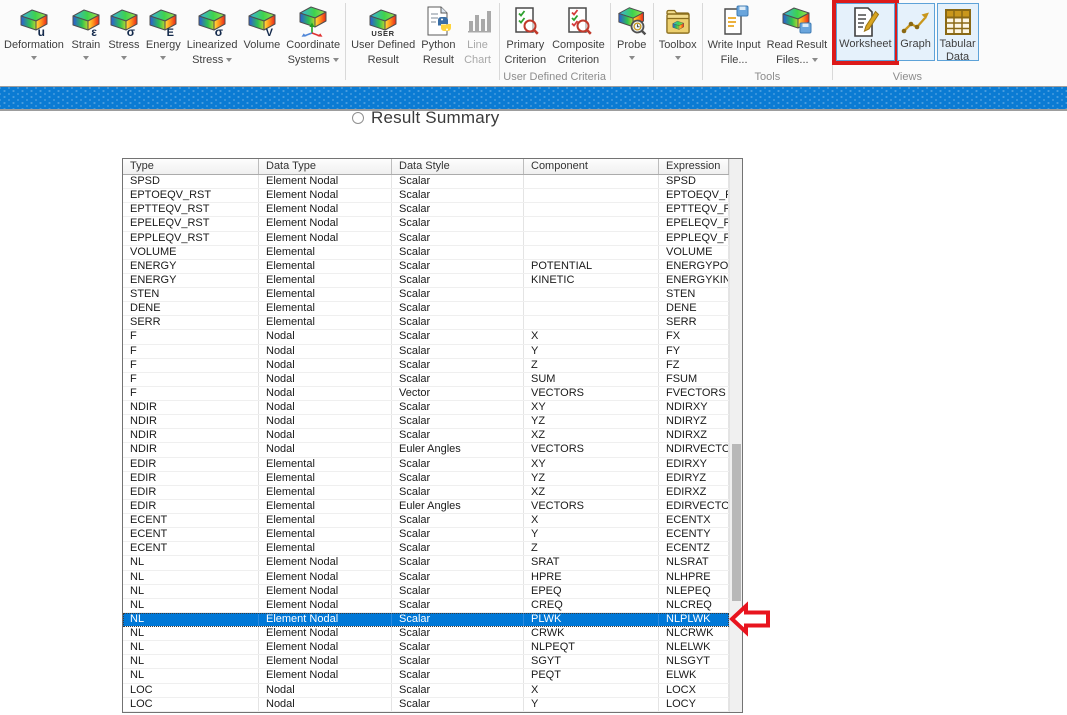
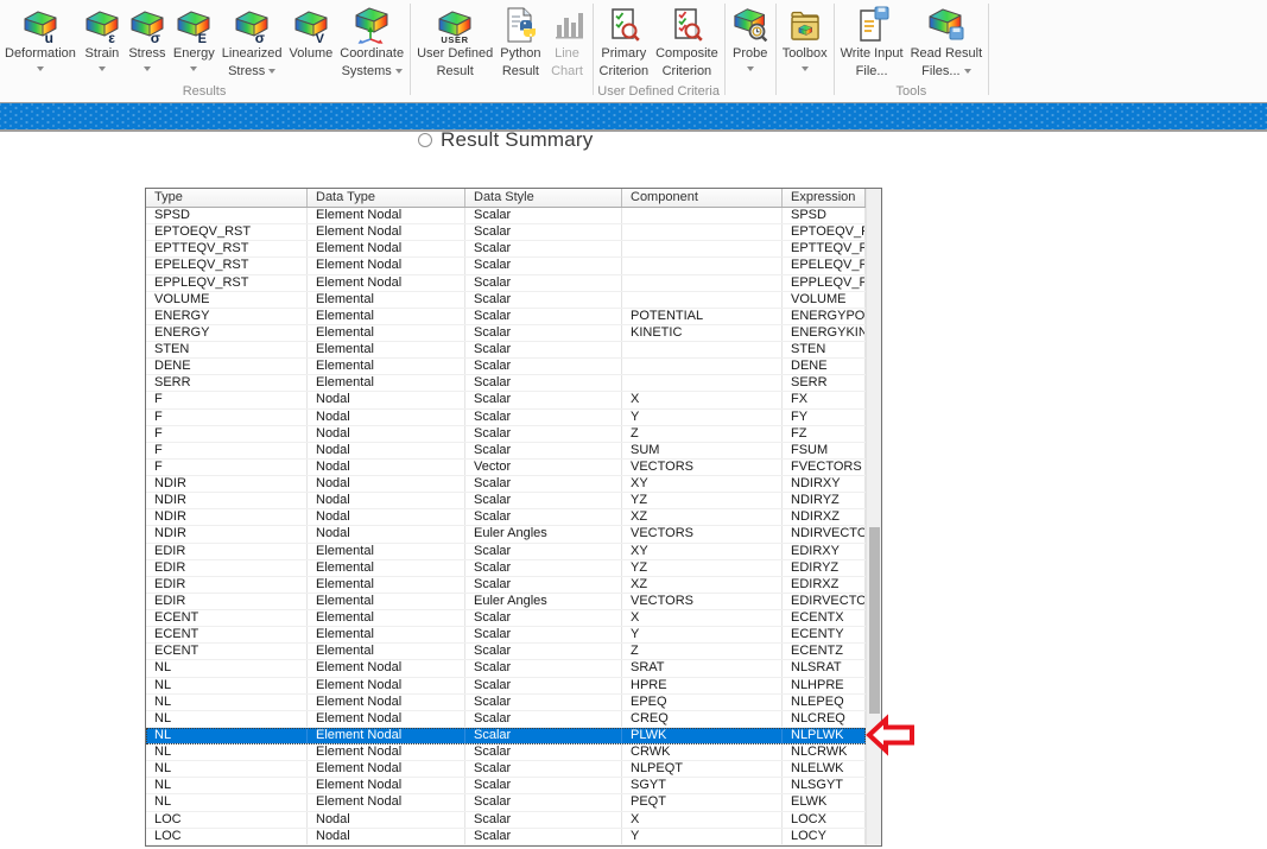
  u
  Deformation
  ε
  Strain
  σ
  Stress
  E
  Energy
  σ
  Linearized
  Stress
  V
  Volume
  Coordinate
  Systems
+ Results
  USER
  User Defined
  Result
  Python
  Result
  Line
  Chart
  Primary
  Criterion
  Composite
  Criterion
  User Defined Criteria
  Probe
  Toolbox
  Write Input
  File...
  Read Result
  Files...
  Tools
- Worksheet
- Graph
- Tabular
- Data
- Views
  Result Summary
  Type
  Data Type
  Data Style
  Component
  Expression
  SPSD
  Element Nodal
  Scalar
  SPSD
  EPTOEQV_RST
  Element Nodal
  Scalar
  EPTOEQV_
  EPTTEQV_RST
  Element Nodal
  Scalar
  EPTTEQV_R
  EPELEQV_RST
  Element Nodal
  Scalar
  EPELEQV_R
  EPPLEQV_RST
  Element Nodal
  Scalar
  EPPLEQV_R
  VOLUME
  Elemental
  Scalar
  VOLUME
  ENERGY
  Elemental
  Scalar
  POTENTIAL
  ENERGY
  Elemental
  Scalar
  KINETIC
  STEN
  Elemental
  Scalar
  STEN
  DENE
  Elemental
  Scalar
  DENE
  SERR
  Elemental
  Scalar
  SERR
  F
  Nodal
  Scalar
  X
  FX
  F
  Nodal
  Scalar
  Y
  FY
  F
  Nodal
  Scalar
  Z
  FZ
  F
  Nodal
  Scalar
  SUM
  FSUM
  F
  Nodal
  Vector
  VECTORS
  FVECTORS
  NDIR
  Nodal
  Scalar
  XY
  NDIRXY
  NDIR
  Nodal
  Scalar
  YZ
  NDIRYZ
  NDIR
  Nodal
  Scalar
  XZ
  NDIRXZ
  NDIR
  Nodal
  Euler Angles
  VECTORS
  NDIRVECTO
  EDIR
  Elemental
  Scalar
  XY
  EDIRXY
  EDIR
  Elemental
  Scalar
  YZ
  EDIRYZ
  EDIR
  Elemental
  Scalar
  XZ
  EDIRXZ
  EDIR
  Elemental
  Euler Angles
  VECTORS
  EDIRVECTO
  ECENT
  Elemental
  Scalar
  X
  ECENTX
  ECENT
  Elemental
  Scalar
  Y
  ECENTY
  ECENT
  Elemental
  Scalar
  Z
  ECENTZ
  NL
  Element Nodal
  Scalar
  SRAT
  NLSRAT
  NL
  Element Nodal
  Scalar
  HPRE
  NLHPRE
  NL
  Element Nodal
  Scalar
  EPEQ
  NLEPEQ
  NL
  Element Nodal
  Scalar
  CREQ
  NLCREQ
  NL
  Element Nodal
  Scalar
  PLWK
  NLPLWK
  NL
  Element Nodal
  Scalar
  CRWK
  NLCRWK
  NL
  Element Nodal
  Scalar
  NLPEQT
  NLELWK
  NL
  Element Nodal
  Scalar
  SGYT
  NLSGYT
  NL
  Element Nodal
  Scalar
  PEQT
  ELWK
  LOC
  Nodal
  Scalar
  X
  LOCX
  LOC
  Nodal
  Scalar
  Y
  LOCY
